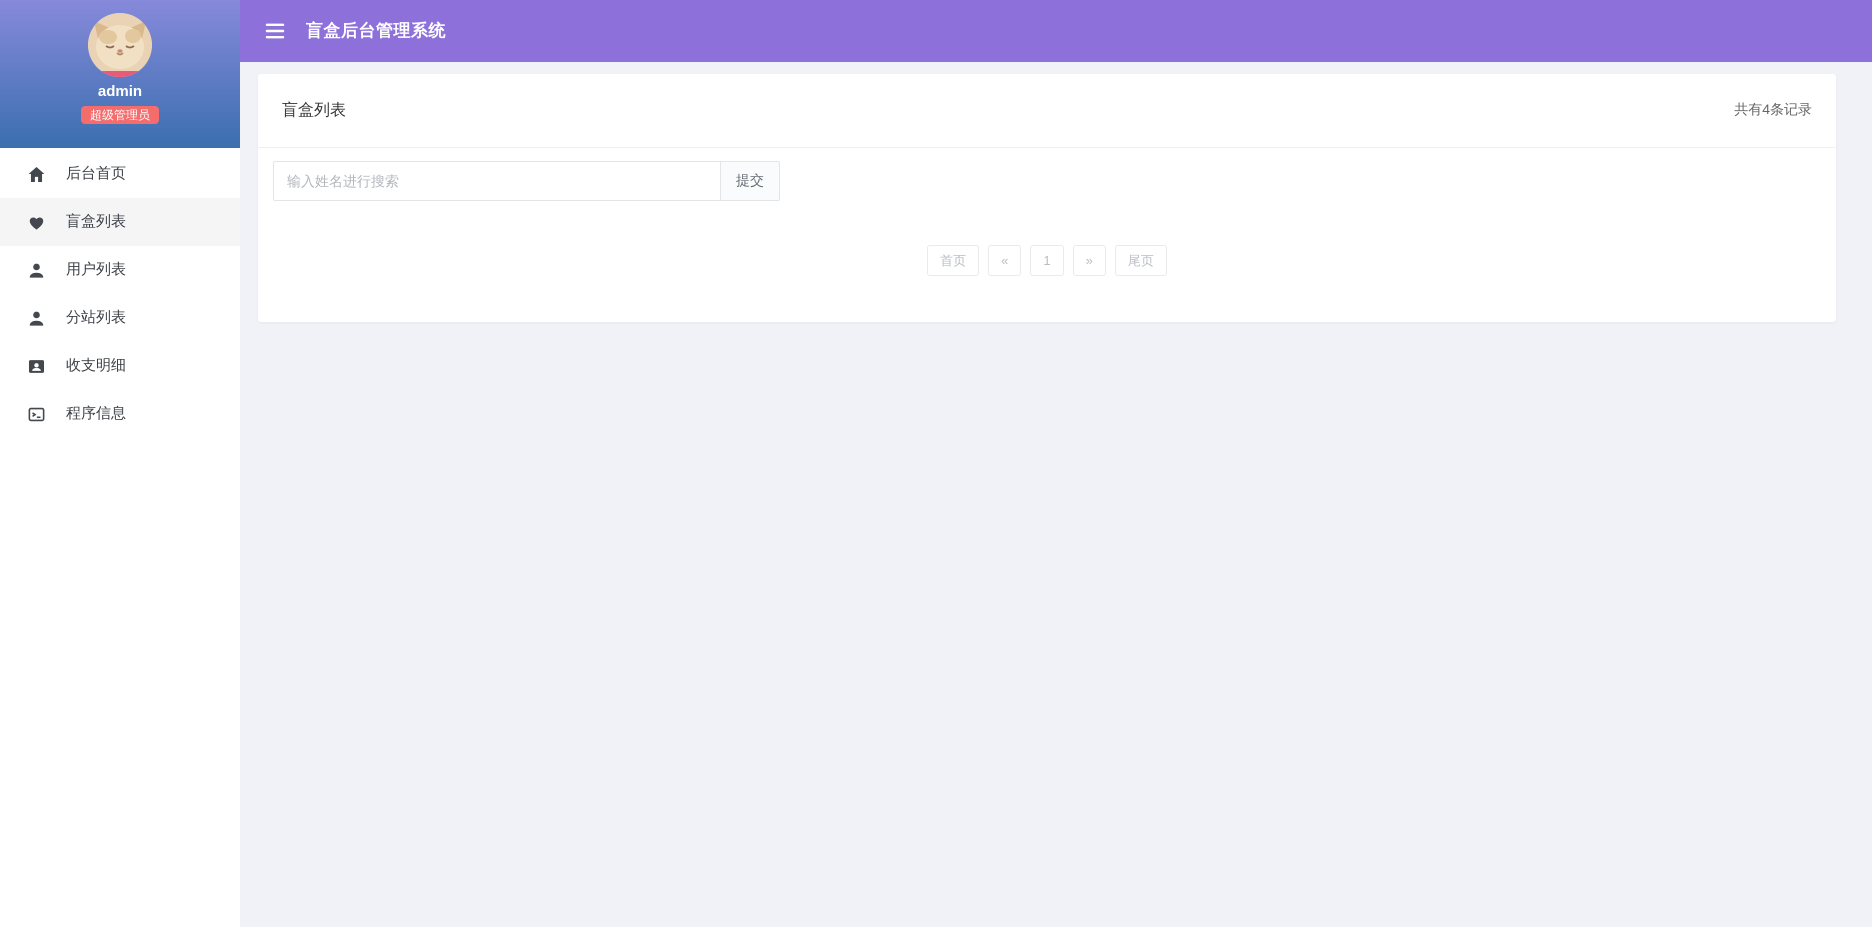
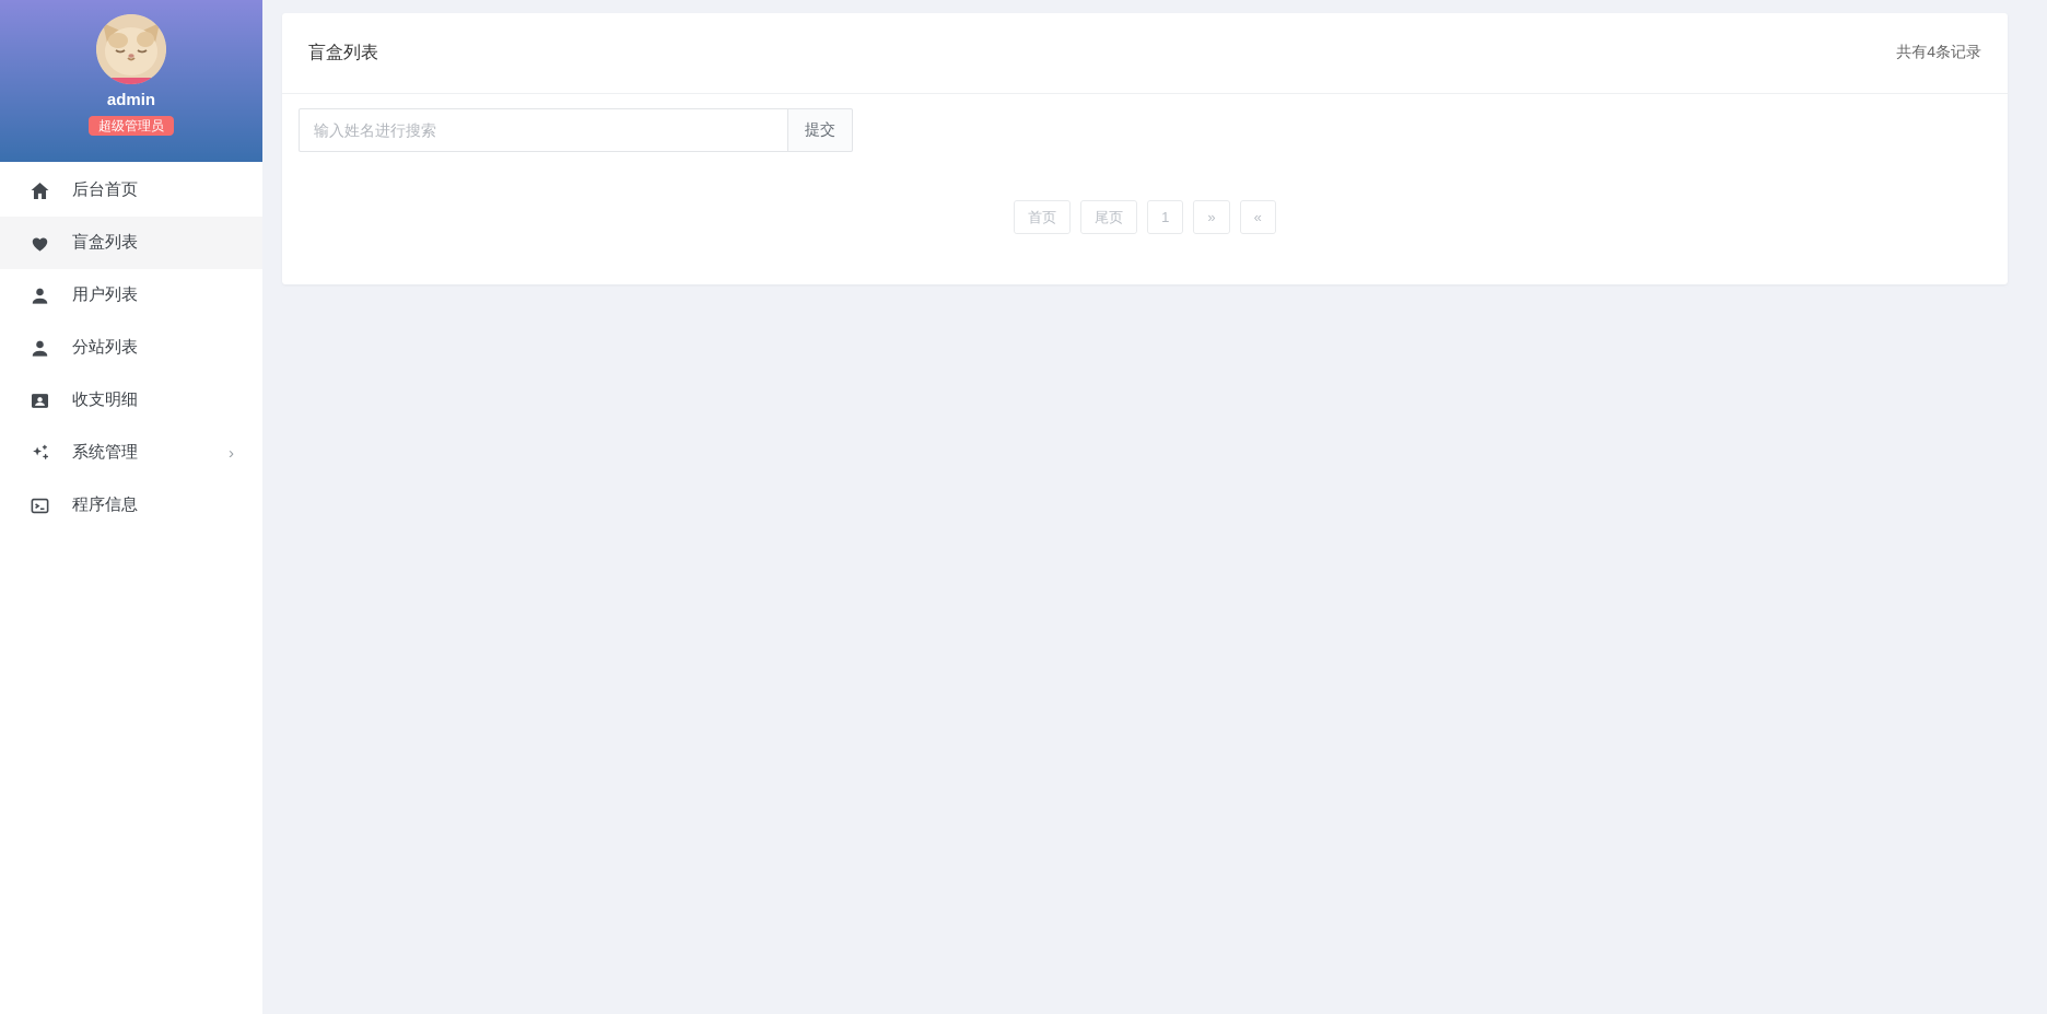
  admin
  超级管理员
  后台首页
  盲盒列表
  用户列表
  分站列表
  收支明细
+ 系统管理
+ ›
  程序信息
- 盲盒后台管理系统
  盲盒列表
  共有4条记录
  输入姓名进行搜索
  提交
  首页
- «
+ 尾页
  1
  »
- 尾页
+ «
